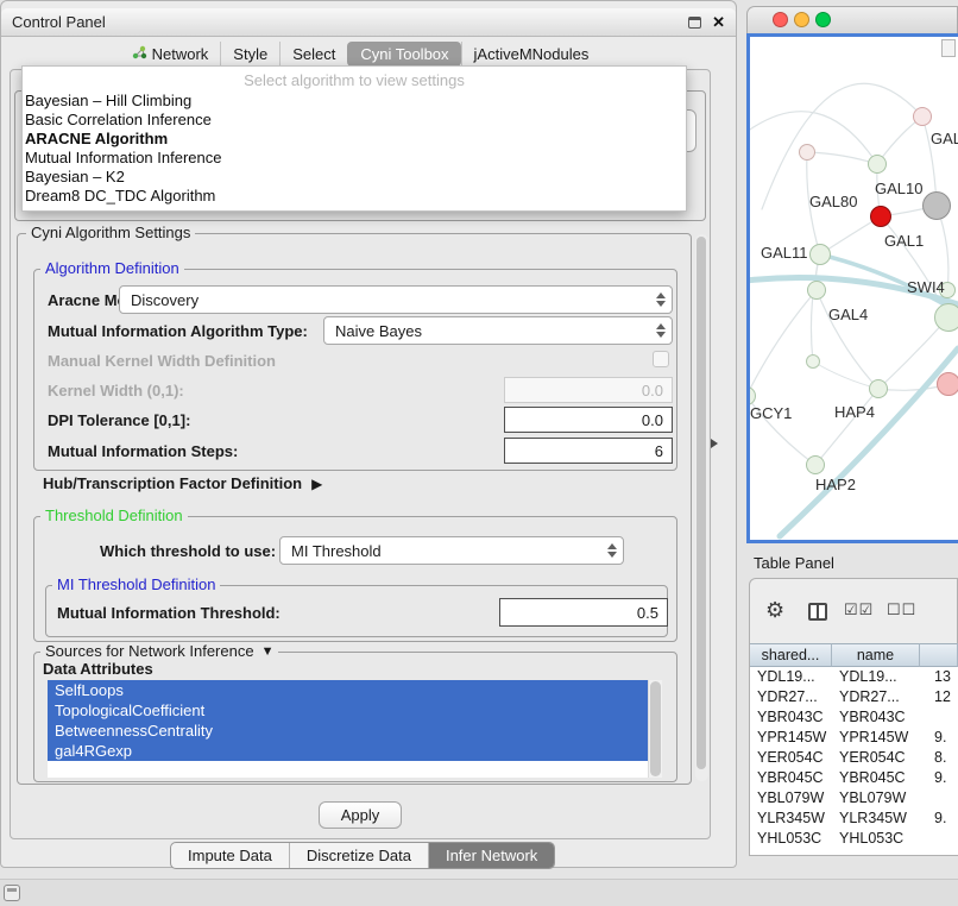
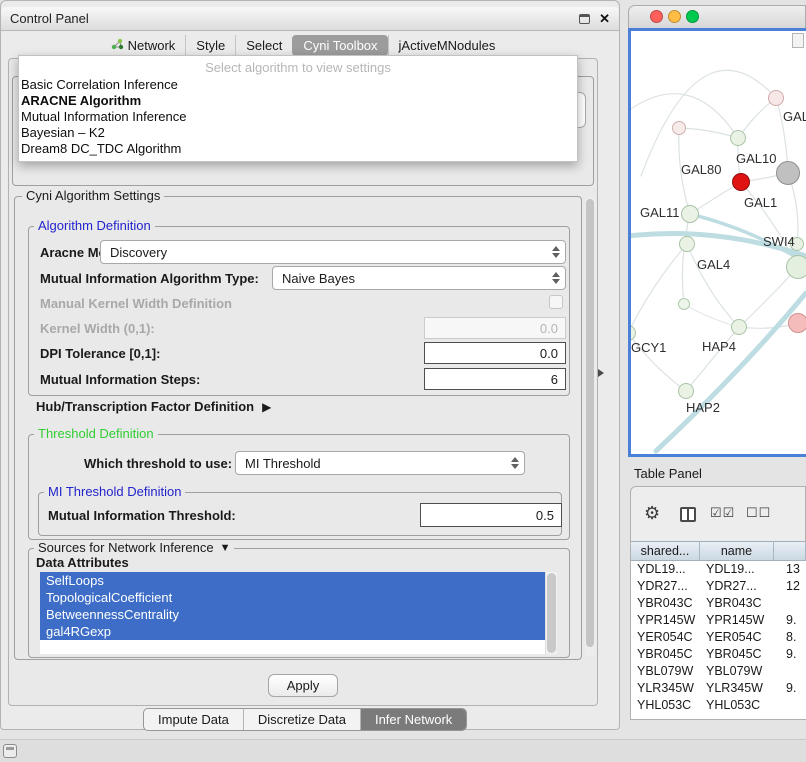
  Control Panel
  ✕
  Network
  Style
  Select
  Cyni Toolbox
  jActiveMNodules
  Select algorithm to view settings
- Bayesian – Hill Climbing
  Basic Correlation Inference
  ARACNE Algorithm
  Mutual Information Inference
  Bayesian – K2
  Dream8 DC_TDC Algorithm
  Cyni Algorithm Settings
  Algorithm Definition
  Discovery
  Mutual Information Algorithm Type:
  Naive Bayes
  Manual Kernel Width Definition
  Kernel Width (0,1):
  0.0
  DPI Tolerance [0,1]:
  0.0
  Mutual Information Steps:
  6
  Hub/Transcription Factor Definition
  ▶
  Threshold Definition
  Which threshold to use:
  MI Threshold
  MI Threshold Definition
  Mutual Information Threshold:
  0.5
  Sources for Network Inference
  ▼
  Data Attributes
  SelfLoops
  TopologicalCoefficient
  BetweennessCentrality
  gal4RGexp
  Apply
  Impute Data
  Discretize Data
  Infer Network
  GAL80
  GAL10
  GAL11
  GAL1
  SWI4
  GAL4
  GCY1
  HAP4
  HAP2
  GAL
  Table Panel
  ⚙
  ☑☑
  ☐☐
  shared...
  name
  YDL19...
  YDL19...
  13
  YDR27...
  YDR27...
  12
  YBR043C
  YBR043C
  YPR145W
  YPR145W
  9.
  YER054C
  YER054C
  8.
  YBR045C
  YBR045C
  9.
  YBL079W
  YBL079W
  YLR345W
  YLR345W
  9.
  YHL053C
  YHL053C
